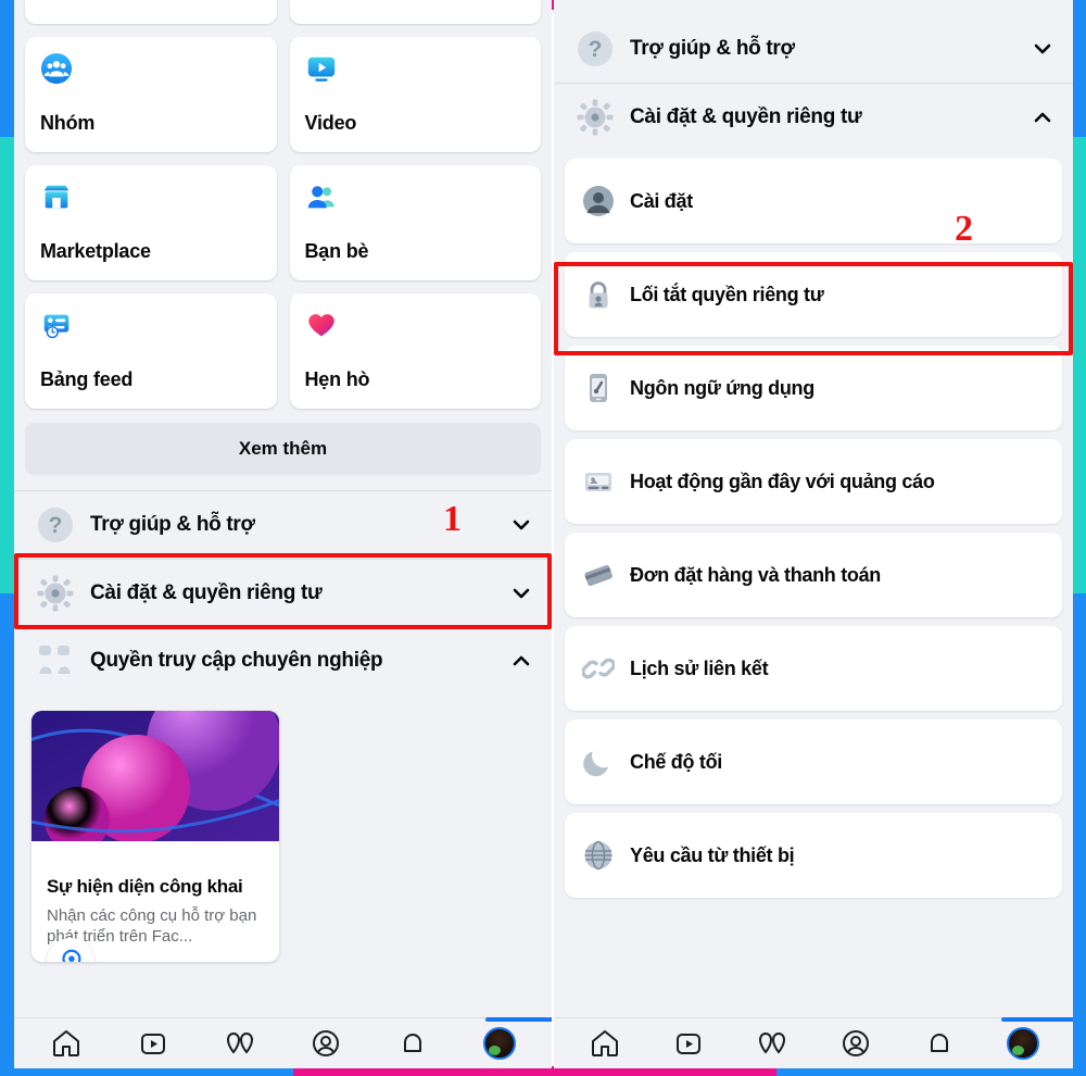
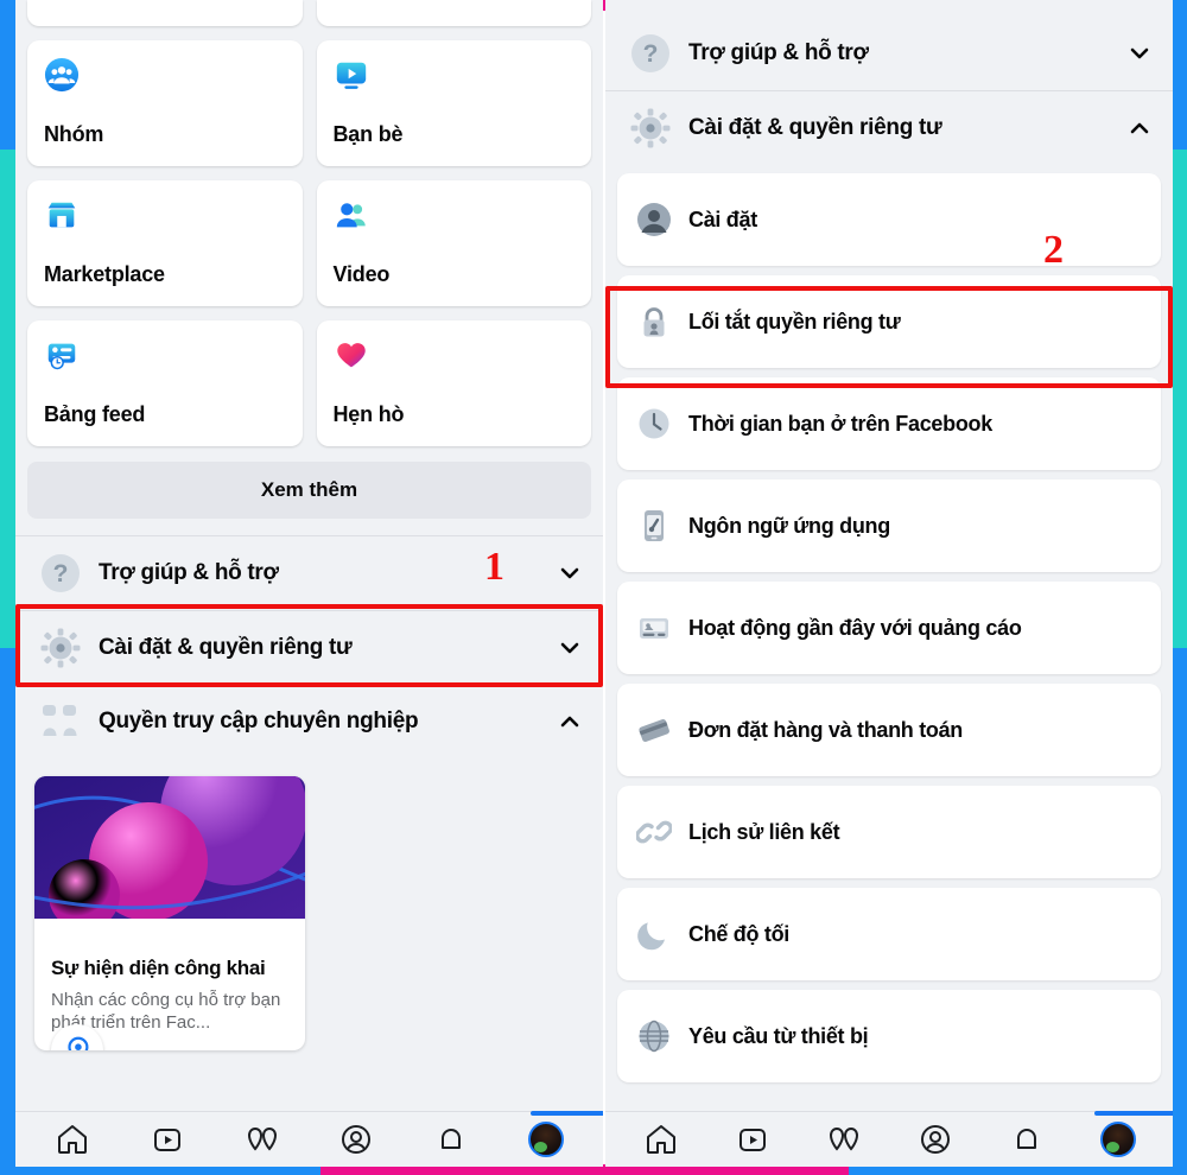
  Nhóm
- Video
+ Bạn bè
  Marketplace
- Bạn bè
+ Video
  Bảng feed
  Hẹn hò
  Xem thêm
  ?
  Trợ giúp & hỗ trợ
  Cài đặt & quyền riêng tư
  Quyền truy cập chuyên nghiệp
  Sự hiện diện công khai
  Nhận các công cụ hỗ trợ bạn phát triển trên Fac...
  ?
  Trợ giúp & hỗ trợ
  Cài đặt & quyền riêng tư
  Cài đặt
  Lối tắt quyền riêng tư
+ Thời gian bạn ở trên Facebook
  Ngôn ngữ ứng dụng
  Hoạt động gần đây với quảng cáo
  Đơn đặt hàng và thanh toán
  Lịch sử liên kết
  Chế độ tối
  Yêu cầu từ thiết bị
  1
  2
